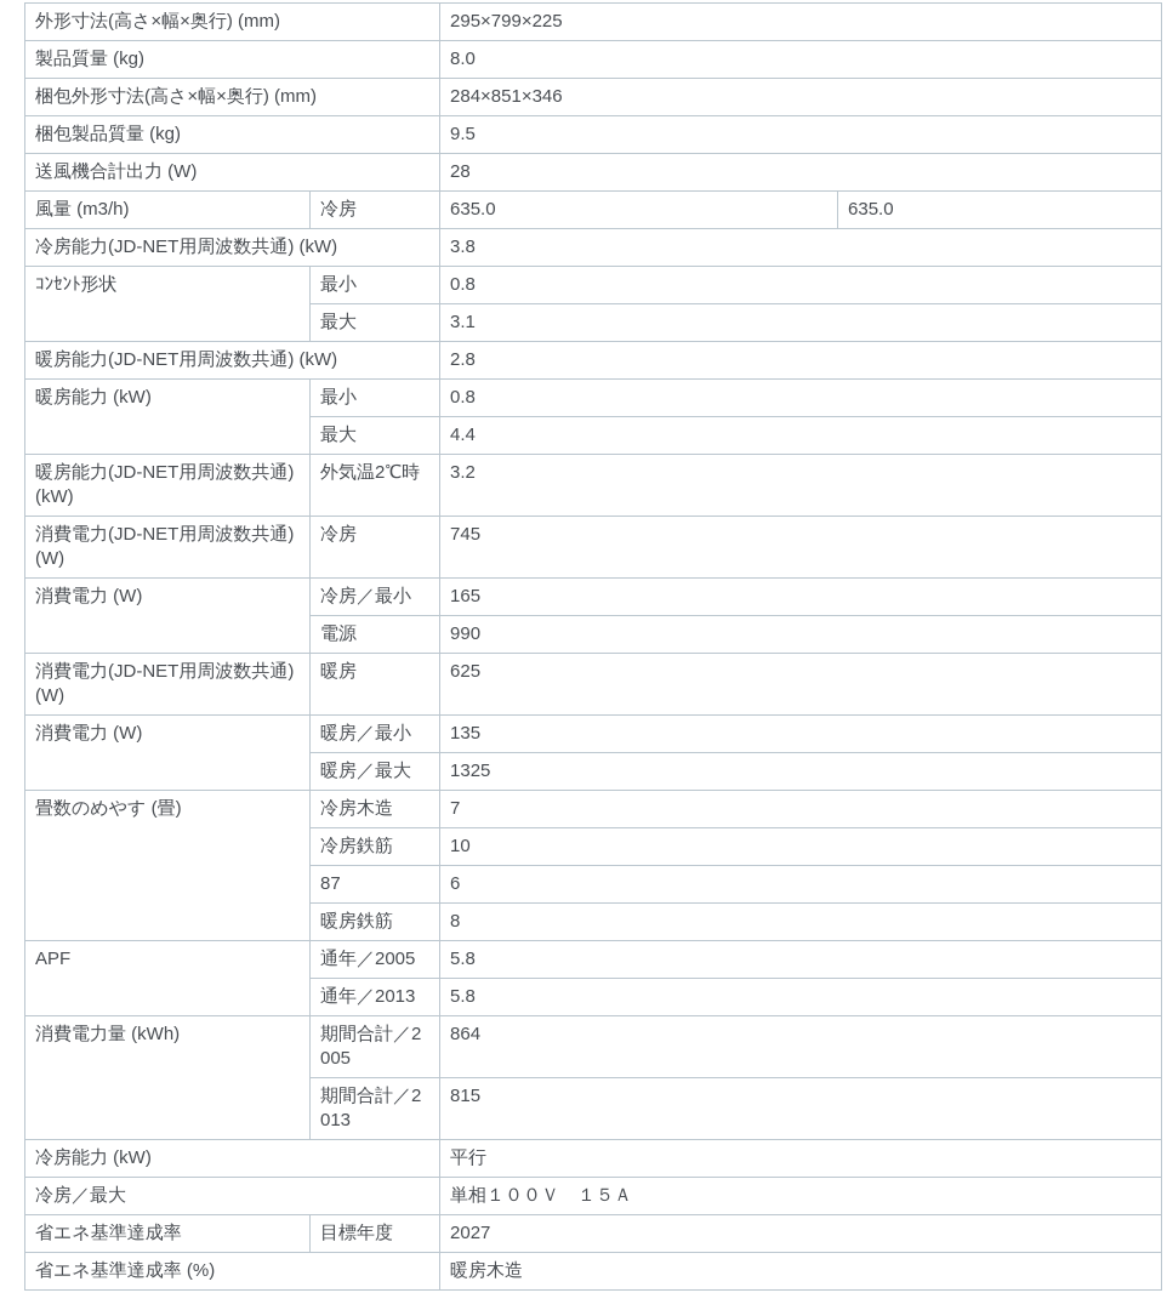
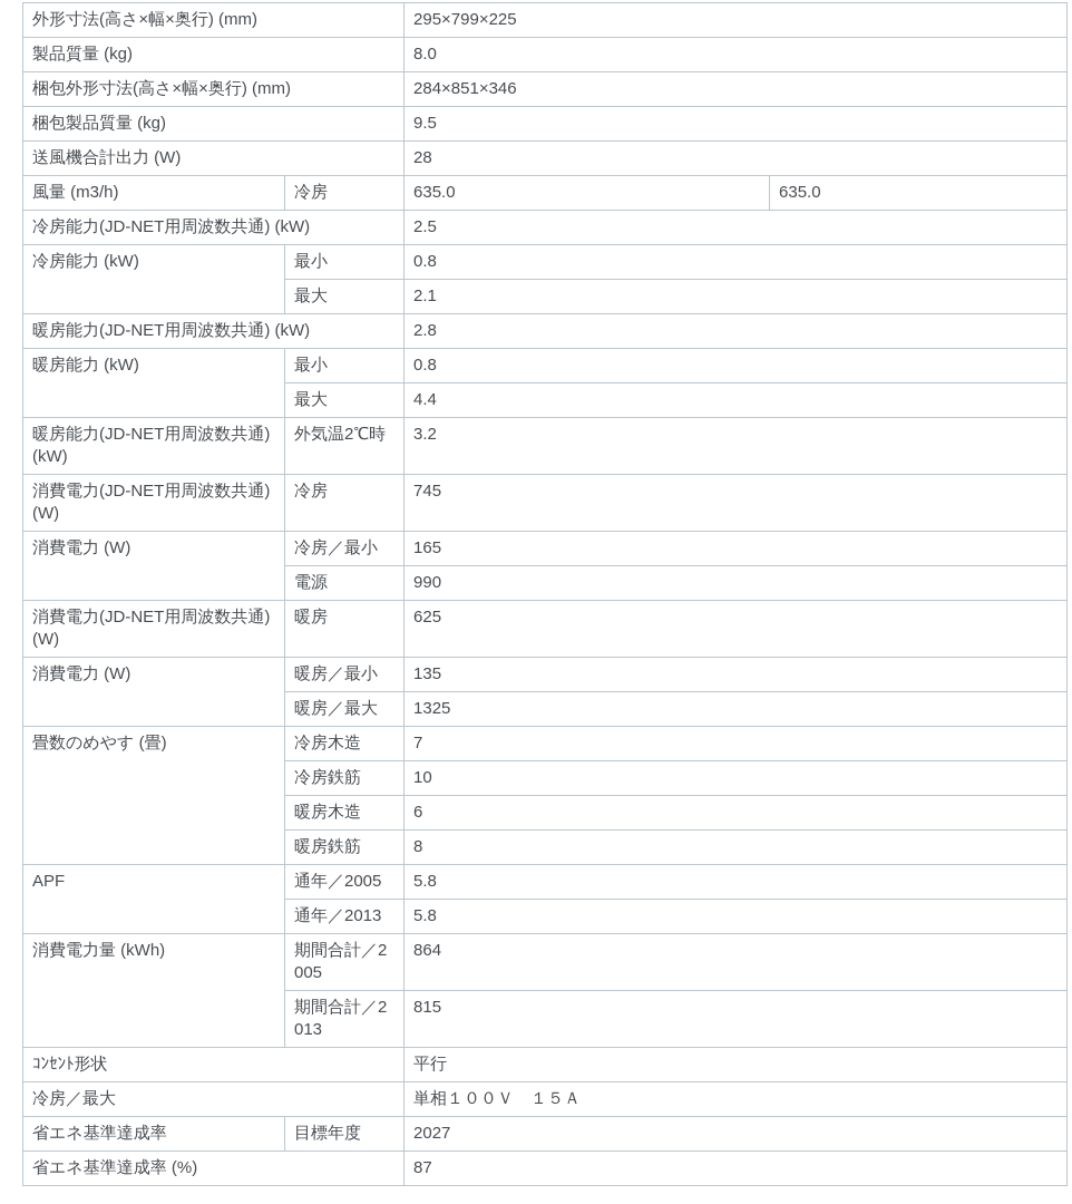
  外形寸法(高さ×幅×奥行) (mm)	295×799×225
  製品質量 (kg)	8.0
  梱包外形寸法(高さ×幅×奥行) (mm)	284×851×346
  梱包製品質量 (kg)	9.5
  送風機合計出力 (W)	28
  風量 (m3/h)	冷房	635.0	635.0
- 冷房能力(JD-NET用周波数共通) (kW)	3.8
+ 冷房能力(JD-NET用周波数共通) (kW)	2.5
- ｺﾝｾﾝﾄ形状	最小	0.8
+ 冷房能力 (kW)	最小	0.8
- 最大	3.1
+ 最大	2.1
  暖房能力(JD-NET用周波数共通) (kW)	2.8
  暖房能力 (kW)	最小	0.8
  最大	4.4
  暖房能力(JD-NET用周波数共通) (kW)	外気温2℃時	3.2
  消費電力(JD-NET用周波数共通) (W)	冷房	745
  消費電力 (W)	冷房／最小	165
  電源	990
  消費電力(JD-NET用周波数共通) (W)	暖房	625
  消費電力 (W)	暖房／最小	135
  暖房／最大	1325
  畳数のめやす (畳)	冷房木造	7
  冷房鉄筋	10
- 87	6
+ 暖房木造	6
  暖房鉄筋	8
  APF	通年／2005	5.8
  通年／2013	5.8
  消費電力量 (kWh)	期間合計／2005	864
  期間合計／2013	815
- 冷房能力 (kW)	平行
+ ｺﾝｾﾝﾄ形状	平行
  冷房／最大	単相１００Ｖ １５Ａ
  省エネ基準達成率	目標年度	2027
- 省エネ基準達成率 (%)	暖房木造
+ 省エネ基準達成率 (%)	87
